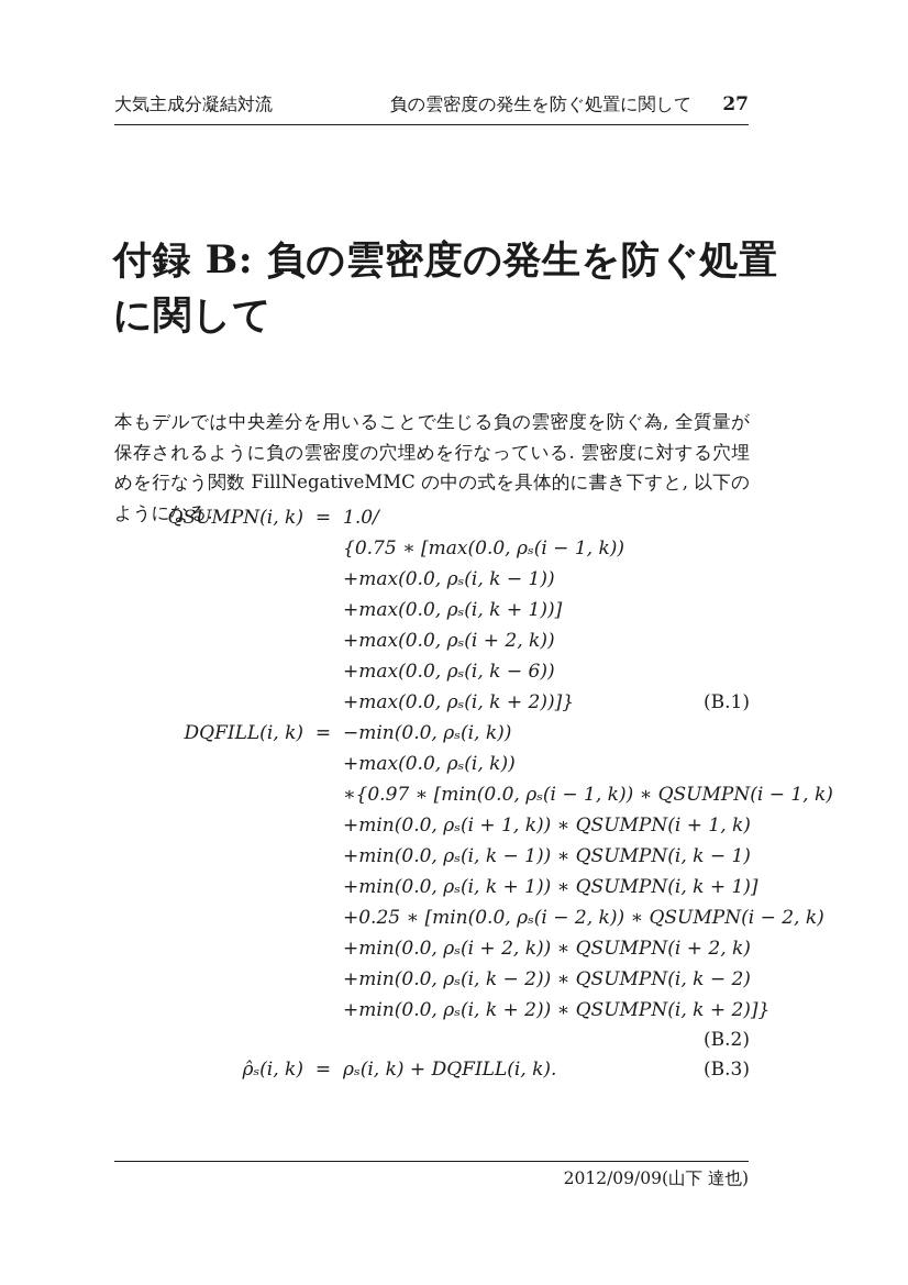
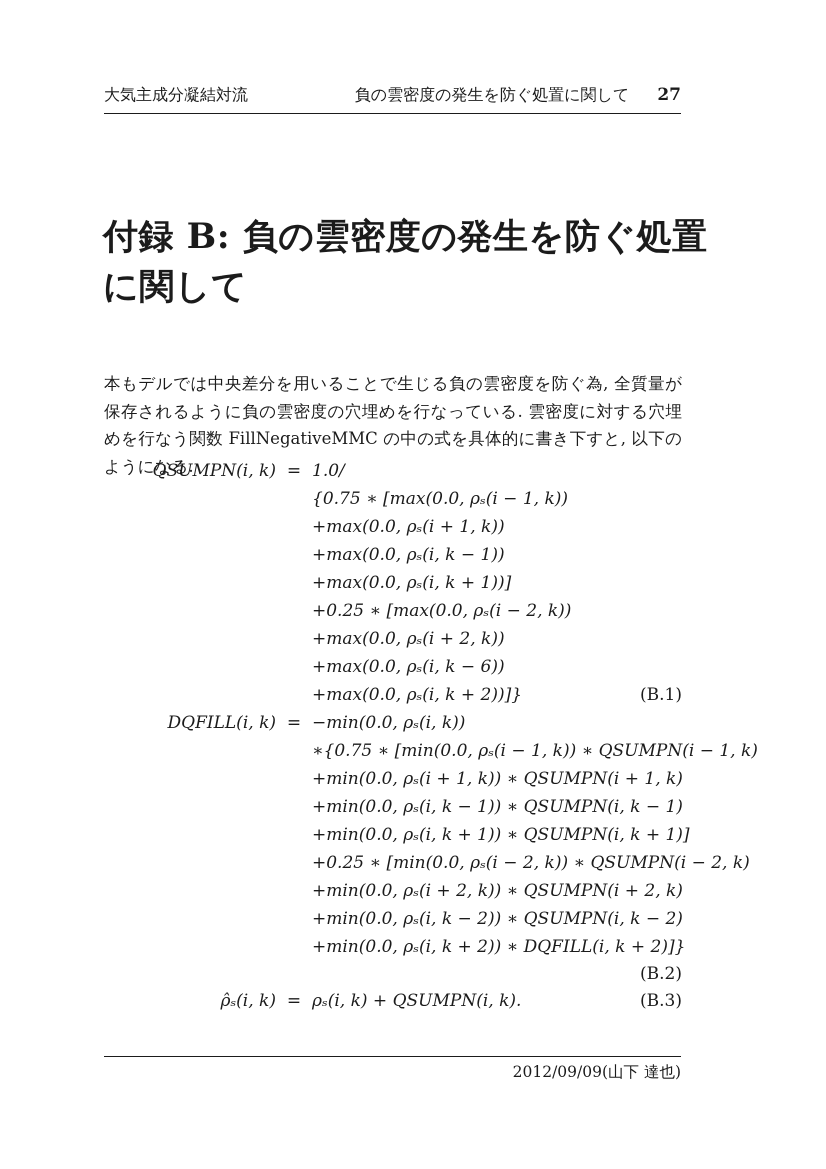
  大気主成分凝結対流
  負の雲密度の発生を防ぐ処置に関して
  27
  付録 B: 負の雲密度の発生を防ぐ処置
  に関して
  本もデルでは中央差分を用いることで生じる負の雲密度を防ぐ為, 全質量が保存されるように負の雲密度の穴埋めを行なっている. 雲密度に対する穴埋めを行なう関数 FillNegativeMMC の中の式を具体的に書き下すと, 以下のようになる.
  QSUMPN(i, k)
  =
  1.0/
  {0.75 ∗ [max(0.0, ρₛ(i − 1, k))
+ +max(0.0, ρₛ(i + 1, k))
  +max(0.0, ρₛ(i, k − 1))
  +max(0.0, ρₛ(i, k + 1))]
+ +0.25 ∗ [max(0.0, ρₛ(i − 2, k))
  +max(0.0, ρₛ(i + 2, k))
  +max(0.0, ρₛ(i, k − 6))
  +max(0.0, ρₛ(i, k + 2))]}
  (B.1)
  DQFILL(i, k)
  =
  −min(0.0, ρₛ(i, k))
- +max(0.0, ρₛ(i, k))
- ∗{0.97 ∗ [min(0.0, ρₛ(i − 1, k)) ∗ QSUMPN(i − 1, k)
+ ∗{0.75 ∗ [min(0.0, ρₛ(i − 1, k)) ∗ QSUMPN(i − 1, k)
  +min(0.0, ρₛ(i + 1, k)) ∗ QSUMPN(i + 1, k)
  +min(0.0, ρₛ(i, k − 1)) ∗ QSUMPN(i, k − 1)
  +min(0.0, ρₛ(i, k + 1)) ∗ QSUMPN(i, k + 1)]
  +0.25 ∗ [min(0.0, ρₛ(i − 2, k)) ∗ QSUMPN(i − 2, k)
  +min(0.0, ρₛ(i + 2, k)) ∗ QSUMPN(i + 2, k)
  +min(0.0, ρₛ(i, k − 2)) ∗ QSUMPN(i, k − 2)
- +min(0.0, ρₛ(i, k + 2)) ∗ QSUMPN(i, k + 2)]}
+ +min(0.0, ρₛ(i, k + 2)) ∗ DQFILL(i, k + 2)]}
  (B.2)
  ρ̂ₛ(i, k)
  =
- ρₛ(i, k) + DQFILL(i, k).
+ ρₛ(i, k) + QSUMPN(i, k).
  (B.3)
  2012/09/09(山下 達也)
